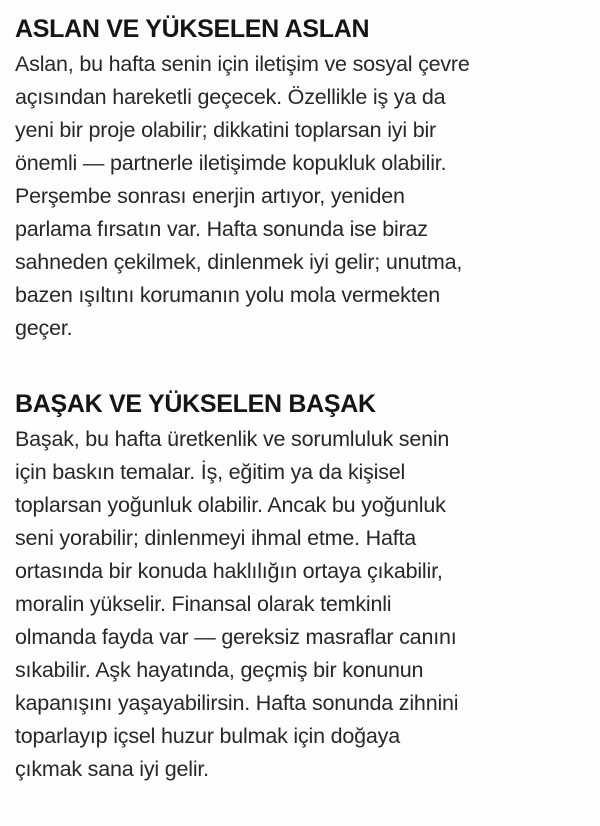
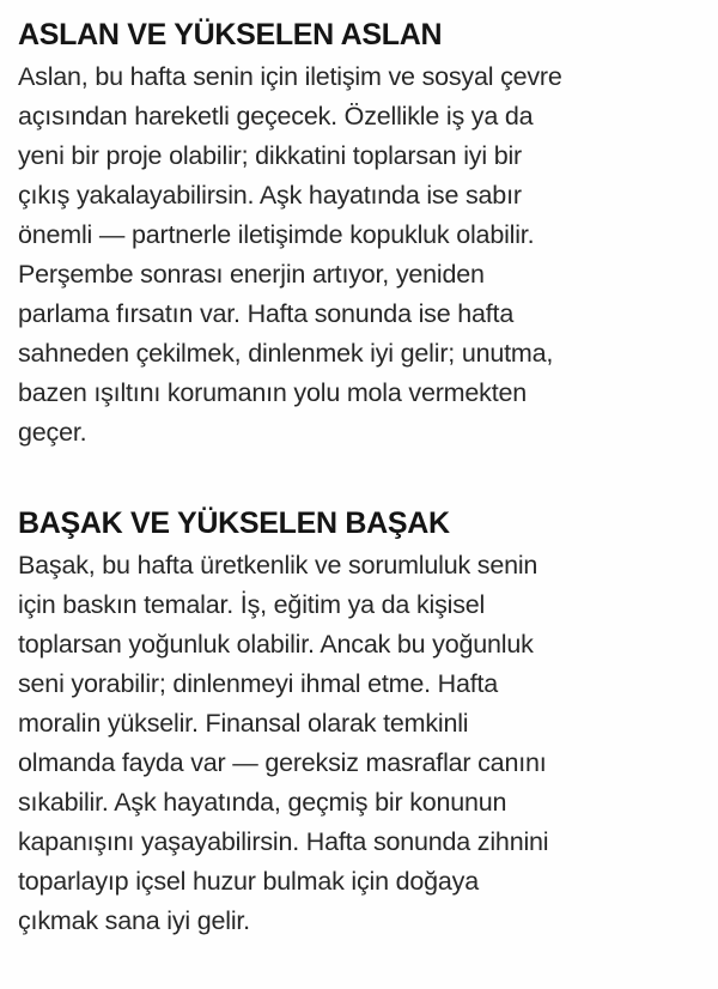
  ASLAN VE YÜKSELEN ASLAN
  Aslan, bu hafta senin için iletişim ve sosyal çevre
  açısından hareketli geçecek. Özellikle iş ya da
  yeni bir proje olabilir; dikkatini toplarsan iyi bir
+ çıkış yakalayabilirsin. Aşk hayatında ise sabır
  önemli — partnerle iletişimde kopukluk olabilir.
  Perşembe sonrası enerjin artıyor, yeniden
- parlama fırsatın var. Hafta sonunda ise biraz
+ parlama fırsatın var. Hafta sonunda ise hafta
  sahneden çekilmek, dinlenmek iyi gelir; unutma,
  bazen ışıltını korumanın yolu mola vermekten
  geçer.
  BAŞAK VE YÜKSELEN BAŞAK
  Başak, bu hafta üretkenlik ve sorumluluk senin
  için baskın temalar. İş, eğitim ya da kişisel
  toplarsan yoğunluk olabilir. Ancak bu yoğunluk
  seni yorabilir; dinlenmeyi ihmal etme. Hafta
- ortasında bir konuda haklılığın ortaya çıkabilir,
  moralin yükselir. Finansal olarak temkinli
  olmanda fayda var — gereksiz masraflar canını
  sıkabilir. Aşk hayatında, geçmiş bir konunun
  kapanışını yaşayabilirsin. Hafta sonunda zihnini
  toparlayıp içsel huzur bulmak için doğaya
  çıkmak sana iyi gelir.
